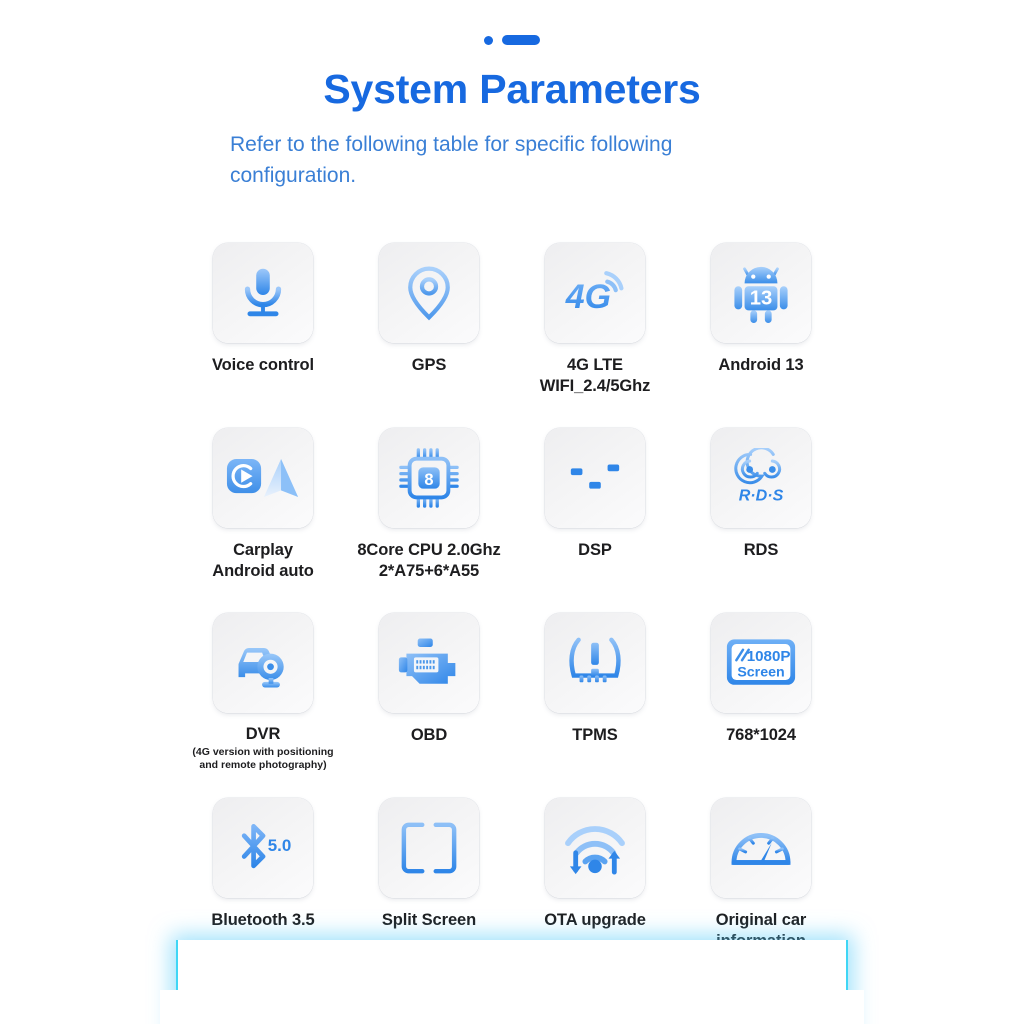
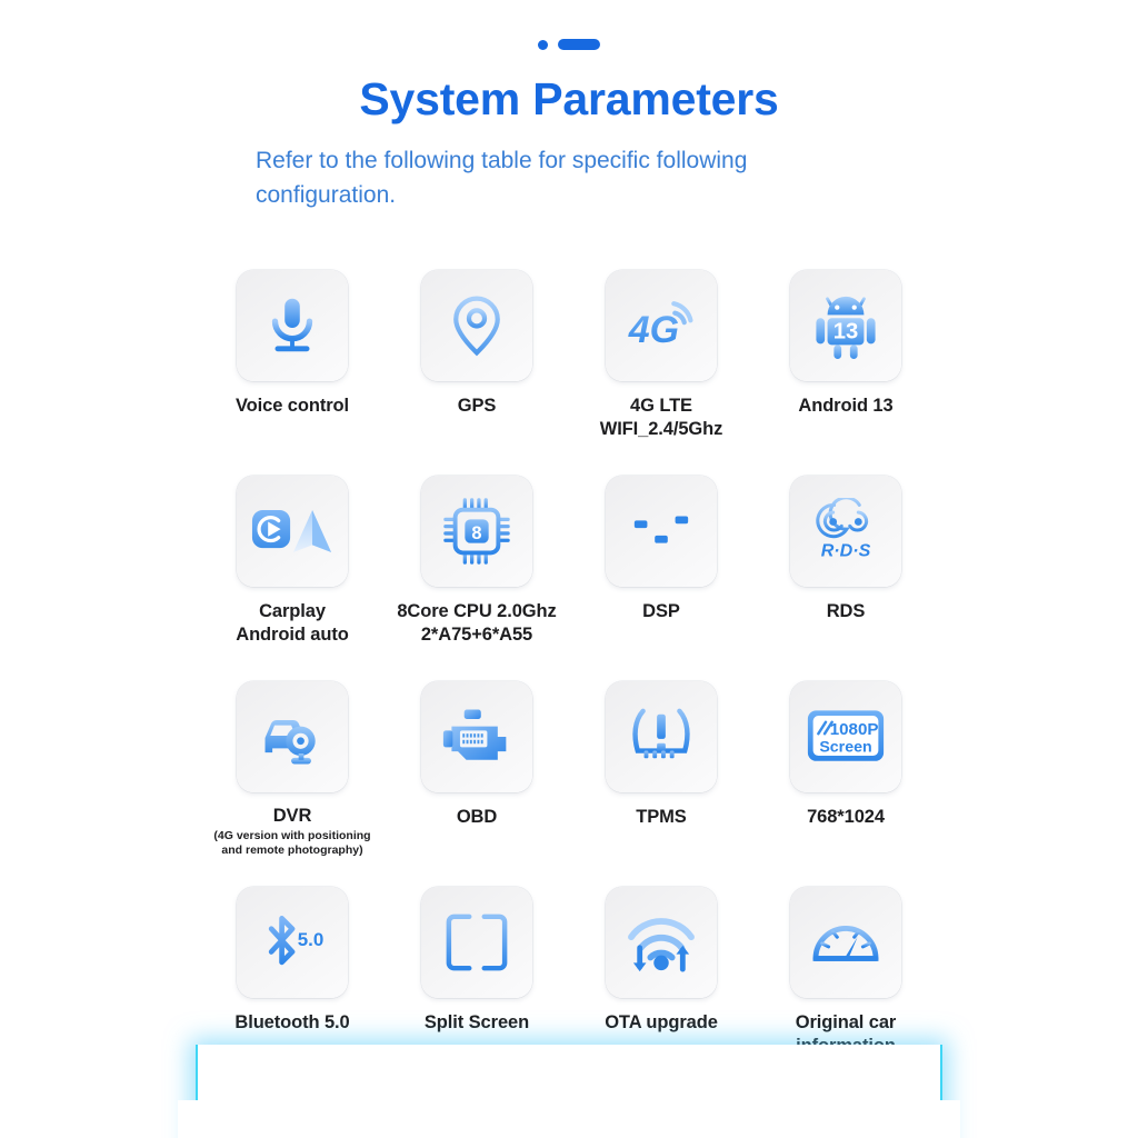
  System Parameters
  Refer to the following table for specific following configuration.
  Voice control
  GPS
  4G
  4G LTE
  WIFI_2.4/5Ghz
  13
  Android 13
  Carplay
  Android auto
  8
  8Core CPU 2.0Ghz
  2*A75+6*A55
  DSP
  R·D·S
  RDS
  DVR
  (4G version with positioning
  and remote photography)
  OBD
  TPMS
  1080P
  Screen
  768*1024
  5.0
- Bluetooth 3.5
+ Bluetooth 5.0
  Split Screen
  OTA upgrade
  Original car
